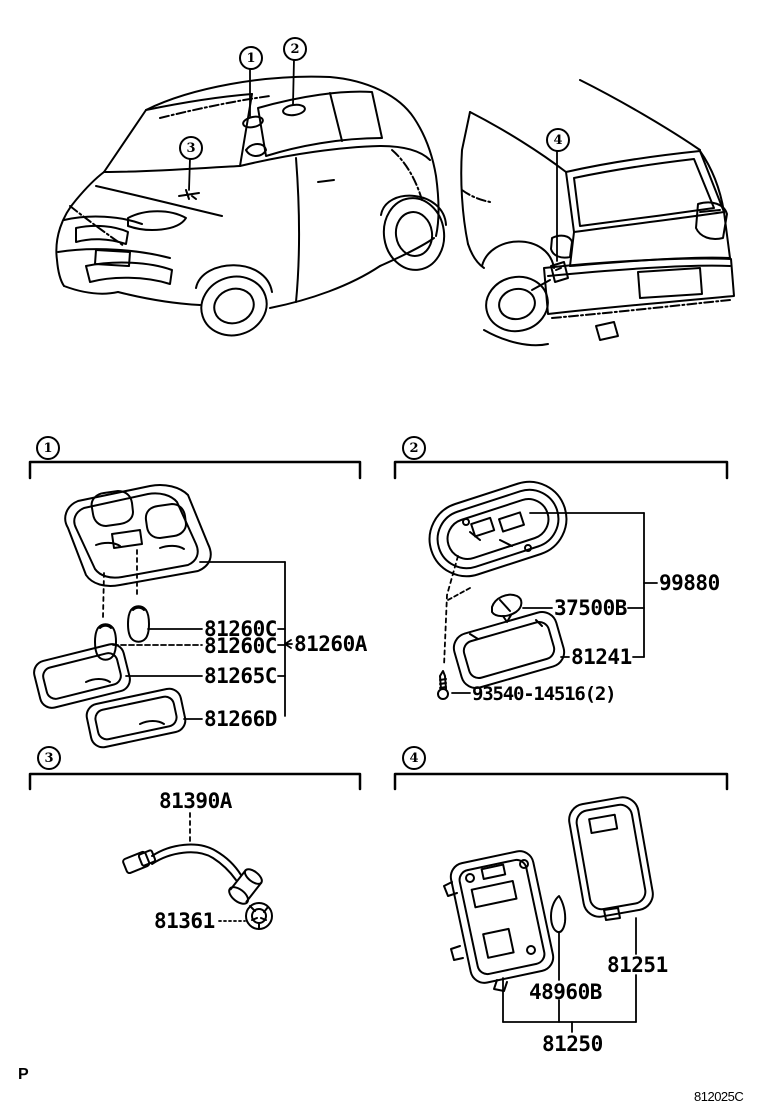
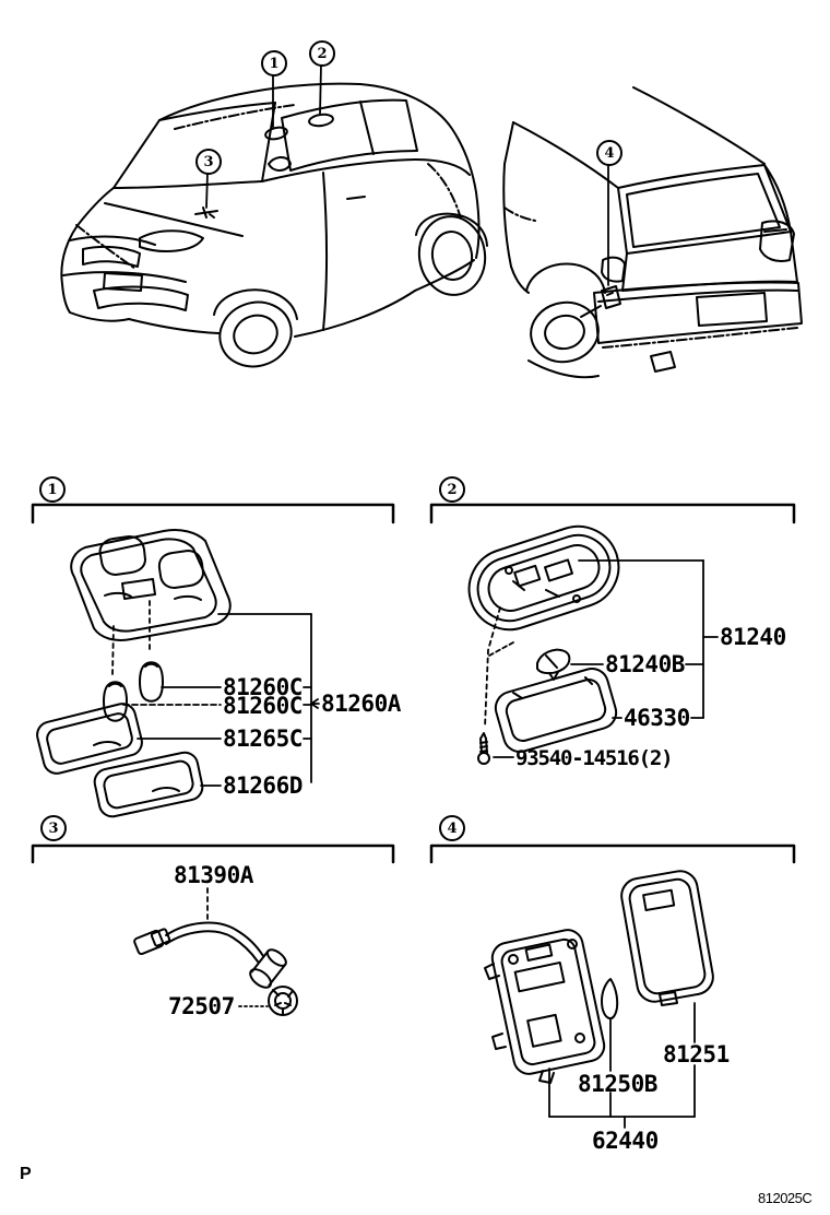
  1
  2
  3
  4
  1
  2
  3
  4
  81260C
  81260C
  81265C
  81266D
  81260A
- 99880
+ 81240
- 37500B
+ 81240B
- 81241
+ 46330
  93540-14516(2)
  81390A
- 81361
+ 72507
  81251
- 48960B
+ 81250B
- 81250
+ 62440
  P
  812025C
